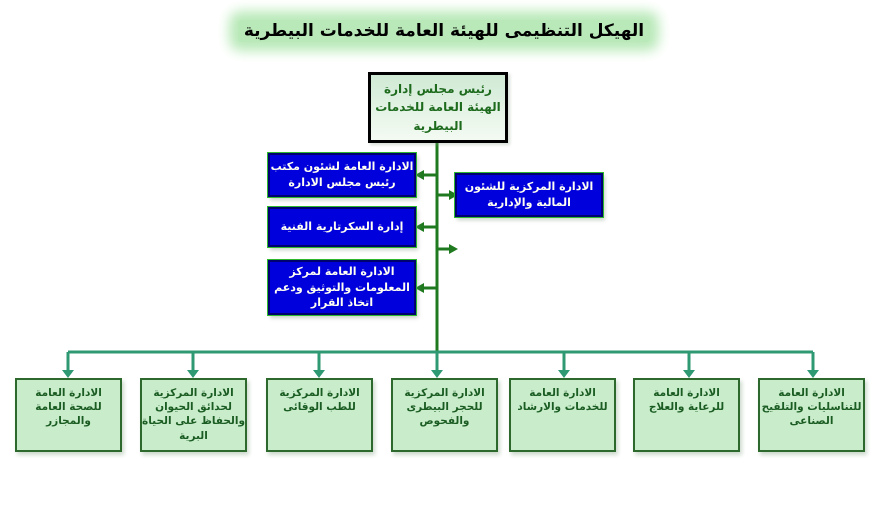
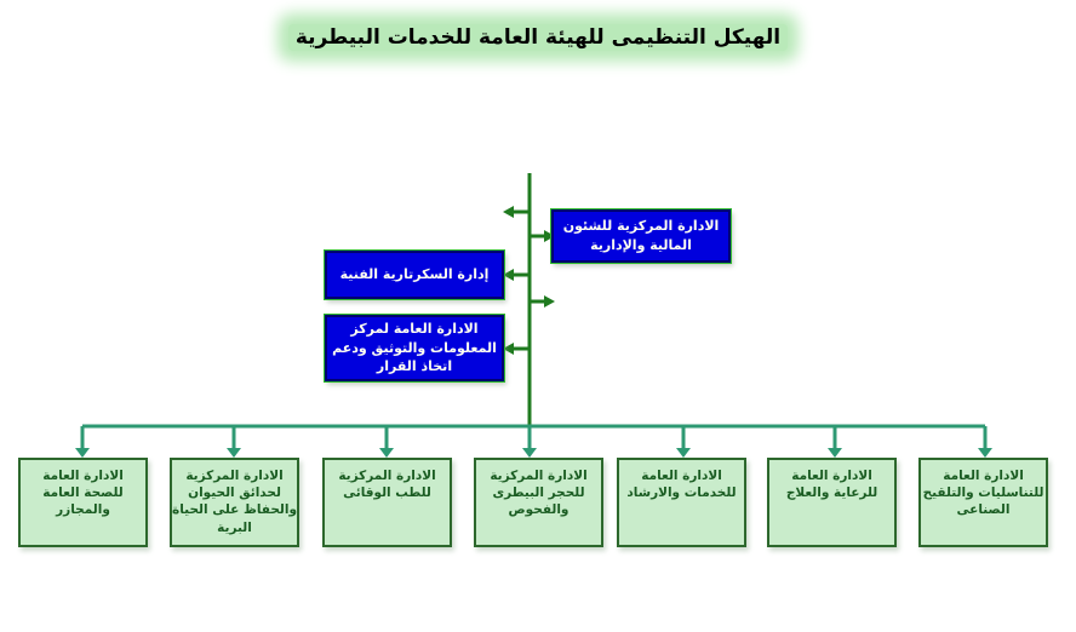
  الهيكل التنظيمى للهيئة العامة للخدمات البيطرية
- رئيس مجلس إدارة
- الهيئة العامة للخدمات
- البيطرية
- الادارة العامة لشئون مكتب
- رئيس مجلس الادارة
  إدارة السكرتارية الفنية
  الادارة العامة لمركز
  المعلومات والتوثيق ودعم
  اتخاذ القرار
  الادارة المركزية للشئون
  المالية والإدارية
  الادارة العامة
  للصحة العامة
  والمجازر
  الادارة المركزية
  لحدائق الحيوان
  والحفاظ على الحياة
  البرية
  الادارة المركزية
  للطب الوقائى
  الادارة المركزية
  للحجر البيطرى
  والفحوص
  الادارة العامة
  للخدمات والارشاد
  الادارة العامة
  للرعاية والعلاج
  الادارة العامة
  للتناسليات والتلقيح
  الصناعى
